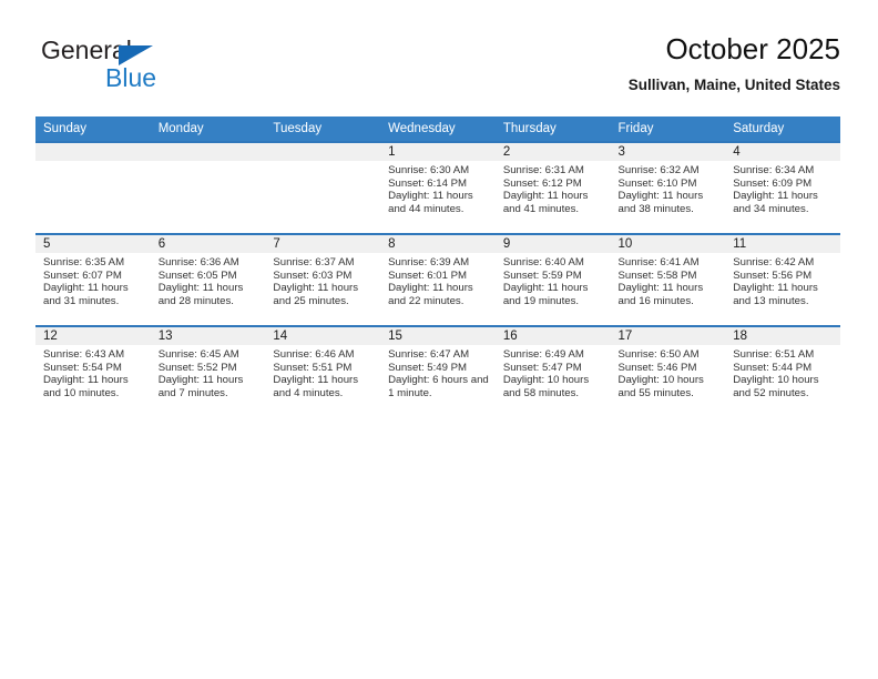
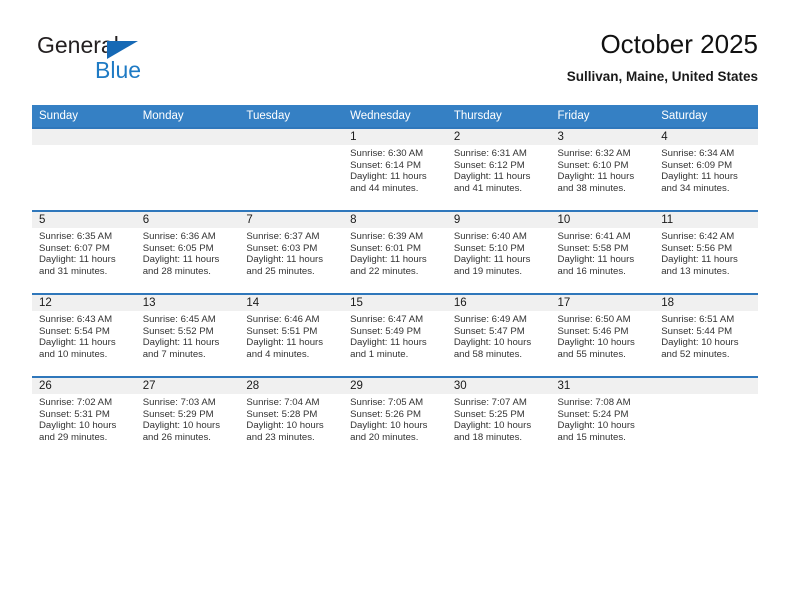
  General
  Blue
  October 2025
  Sullivan, Maine, United States
  Sunday	Monday	Tuesday	Wednesday	Thursday	Friday	Saturday
  			1Sunrise: 6:30 AMSunset: 6:14 PMDaylight: 11 hours and 44 minutes.	2Sunrise: 6:31 AMSunset: 6:12 PMDaylight: 11 hours and 41 minutes.	3Sunrise: 6:32 AMSunset: 6:10 PMDaylight: 11 hours and 38 minutes.	4Sunrise: 6:34 AMSunset: 6:09 PMDaylight: 11 hours and 34 minutes.
- 5Sunrise: 6:35 AMSunset: 6:07 PMDaylight: 11 hours and 31 minutes.	6Sunrise: 6:36 AMSunset: 6:05 PMDaylight: 11 hours and 28 minutes.	7Sunrise: 6:37 AMSunset: 6:03 PMDaylight: 11 hours and 25 minutes.	8Sunrise: 6:39 AMSunset: 6:01 PMDaylight: 11 hours and 22 minutes.	9Sunrise: 6:40 AMSunset: 5:59 PMDaylight: 11 hours and 19 minutes.	10Sunrise: 6:41 AMSunset: 5:58 PMDaylight: 11 hours and 16 minutes.	11Sunrise: 6:42 AMSunset: 5:56 PMDaylight: 11 hours and 13 minutes.
+ 5Sunrise: 6:35 AMSunset: 6:07 PMDaylight: 11 hours and 31 minutes.	6Sunrise: 6:36 AMSunset: 6:05 PMDaylight: 11 hours and 28 minutes.	7Sunrise: 6:37 AMSunset: 6:03 PMDaylight: 11 hours and 25 minutes.	8Sunrise: 6:39 AMSunset: 6:01 PMDaylight: 11 hours and 22 minutes.	9Sunrise: 6:40 AMSunset: 5:10 PMDaylight: 11 hours and 19 minutes.	10Sunrise: 6:41 AMSunset: 5:58 PMDaylight: 11 hours and 16 minutes.	11Sunrise: 6:42 AMSunset: 5:56 PMDaylight: 11 hours and 13 minutes.
- 12Sunrise: 6:43 AMSunset: 5:54 PMDaylight: 11 hours and 10 minutes.	13Sunrise: 6:45 AMSunset: 5:52 PMDaylight: 11 hours and 7 minutes.	14Sunrise: 6:46 AMSunset: 5:51 PMDaylight: 11 hours and 4 minutes.	15Sunrise: 6:47 AMSunset: 5:49 PMDaylight: 6 hours and 1 minute.	16Sunrise: 6:49 AMSunset: 5:47 PMDaylight: 10 hours and 58 minutes.	17Sunrise: 6:50 AMSunset: 5:46 PMDaylight: 10 hours and 55 minutes.	18Sunrise: 6:51 AMSunset: 5:44 PMDaylight: 10 hours and 52 minutes.
+ 12Sunrise: 6:43 AMSunset: 5:54 PMDaylight: 11 hours and 10 minutes.	13Sunrise: 6:45 AMSunset: 5:52 PMDaylight: 11 hours and 7 minutes.	14Sunrise: 6:46 AMSunset: 5:51 PMDaylight: 11 hours and 4 minutes.	15Sunrise: 6:47 AMSunset: 5:49 PMDaylight: 11 hours and 1 minute.	16Sunrise: 6:49 AMSunset: 5:47 PMDaylight: 10 hours and 58 minutes.	17Sunrise: 6:50 AMSunset: 5:46 PMDaylight: 10 hours and 55 minutes.	18Sunrise: 6:51 AMSunset: 5:44 PMDaylight: 10 hours and 52 minutes.
+ 26Sunrise: 7:02 AMSunset: 5:31 PMDaylight: 10 hours and 29 minutes.	27Sunrise: 7:03 AMSunset: 5:29 PMDaylight: 10 hours and 26 minutes.	28Sunrise: 7:04 AMSunset: 5:28 PMDaylight: 10 hours and 23 minutes.	29Sunrise: 7:05 AMSunset: 5:26 PMDaylight: 10 hours and 20 minutes.	30Sunrise: 7:07 AMSunset: 5:25 PMDaylight: 10 hours and 18 minutes.	31Sunrise: 7:08 AMSunset: 5:24 PMDaylight: 10 hours and 15 minutes.
